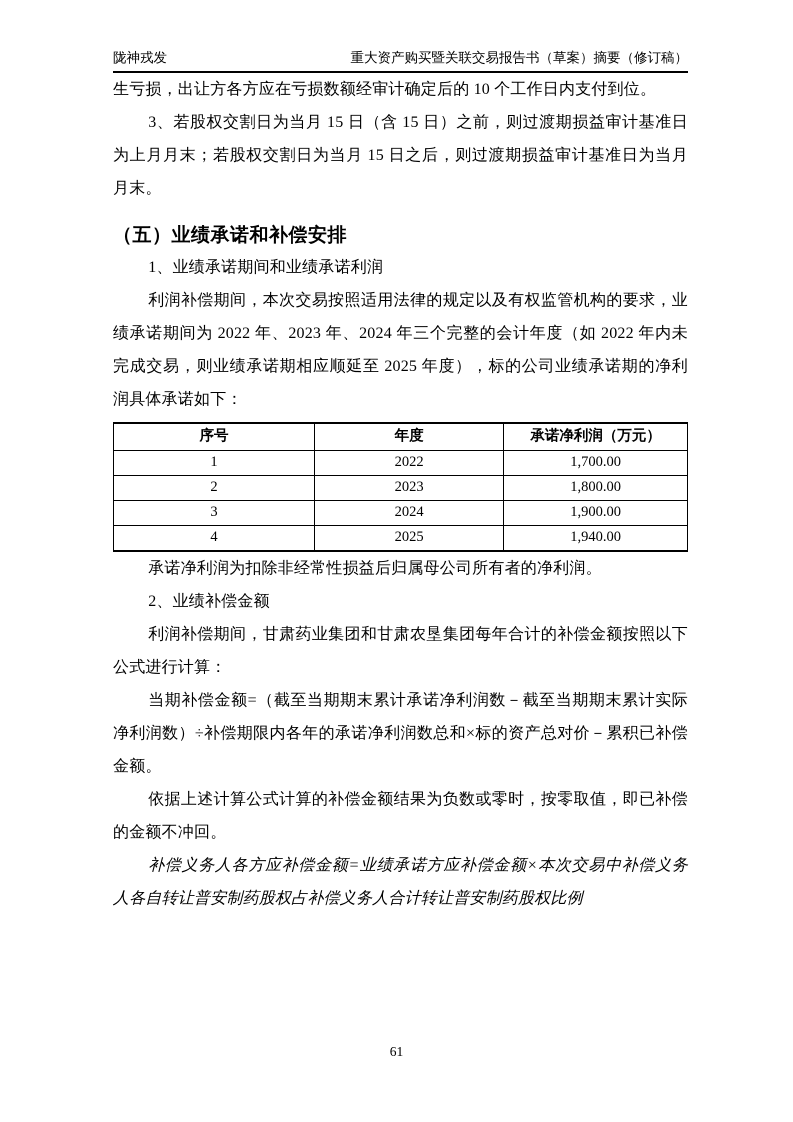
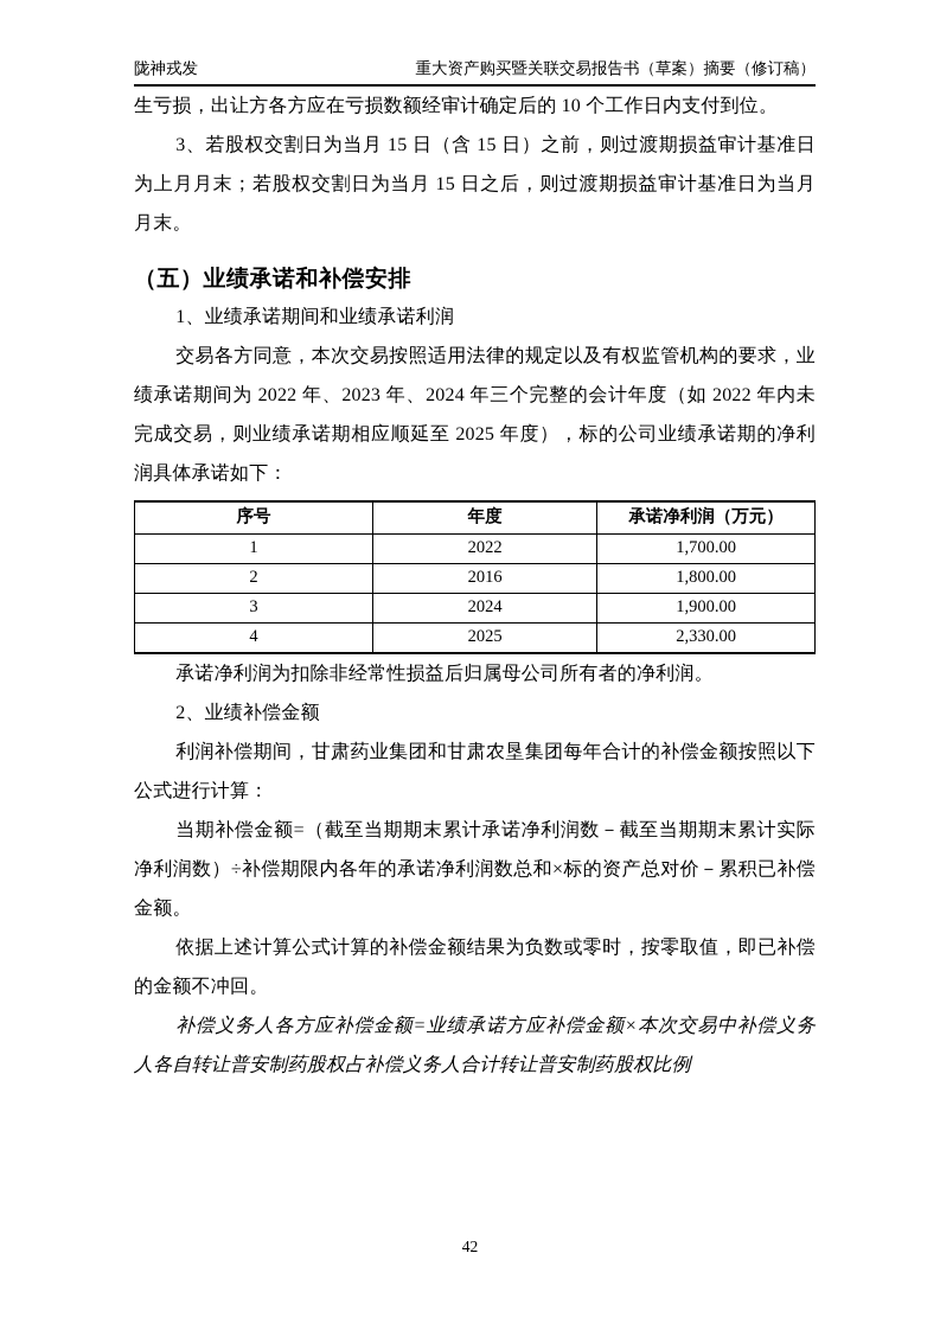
  陇神戎发
  重大资产购买暨关联交易报告书（草案）摘要（修订稿）
  生亏损，出让方各方应在亏损数额经审计确定后的 10 个工作日内支付到位。
  3、若股权交割日为当月 15 日（含 15 日）之前，则过渡期损益审计基准日为上月月末；若股权交割日为当月 15 日之后，则过渡期损益审计基准日为当月月末。
  （五）业绩承诺和补偿安排
  1、业绩承诺期间和业绩承诺利润
- 利润补偿期间，本次交易按照适用法律的规定以及有权监管机构的要求，业绩承诺期间为 2022 年、2023 年、2024 年三个完整的会计年度（如 2022 年内未完成交易，则业绩承诺期相应顺延至 2025 年度），标的公司业绩承诺期的净利润具体承诺如下：
+ 交易各方同意，本次交易按照适用法律的规定以及有权监管机构的要求，业绩承诺期间为 2022 年、2023 年、2024 年三个完整的会计年度（如 2022 年内未完成交易，则业绩承诺期相应顺延至 2025 年度），标的公司业绩承诺期的净利润具体承诺如下：
  序号	年度	承诺净利润（万元）
  1	2022	1,700.00
- 2	2023	1,800.00
+ 2	2016	1,800.00
  3	2024	1,900.00
- 4	2025	1,940.00
+ 4	2025	2,330.00
  承诺净利润为扣除非经常性损益后归属母公司所有者的净利润。
  2、业绩补偿金额
  利润补偿期间，甘肃药业集团和甘肃农垦集团每年合计的补偿金额按照以下公式进行计算：
  当期补偿金额=（截至当期期末累计承诺净利润数－截至当期期末累计实际净利润数）÷补偿期限内各年的承诺净利润数总和×标的资产总对价－累积已补偿金额。
  依据上述计算公式计算的补偿金额结果为负数或零时，按零取值，即已补偿的金额不冲回。
  补偿义务人各方应补偿金额=业绩承诺方应补偿金额×本次交易中补偿义务人各自转让普安制药股权占补偿义务人合计转让普安制药股权比例
- 61
+ 42
